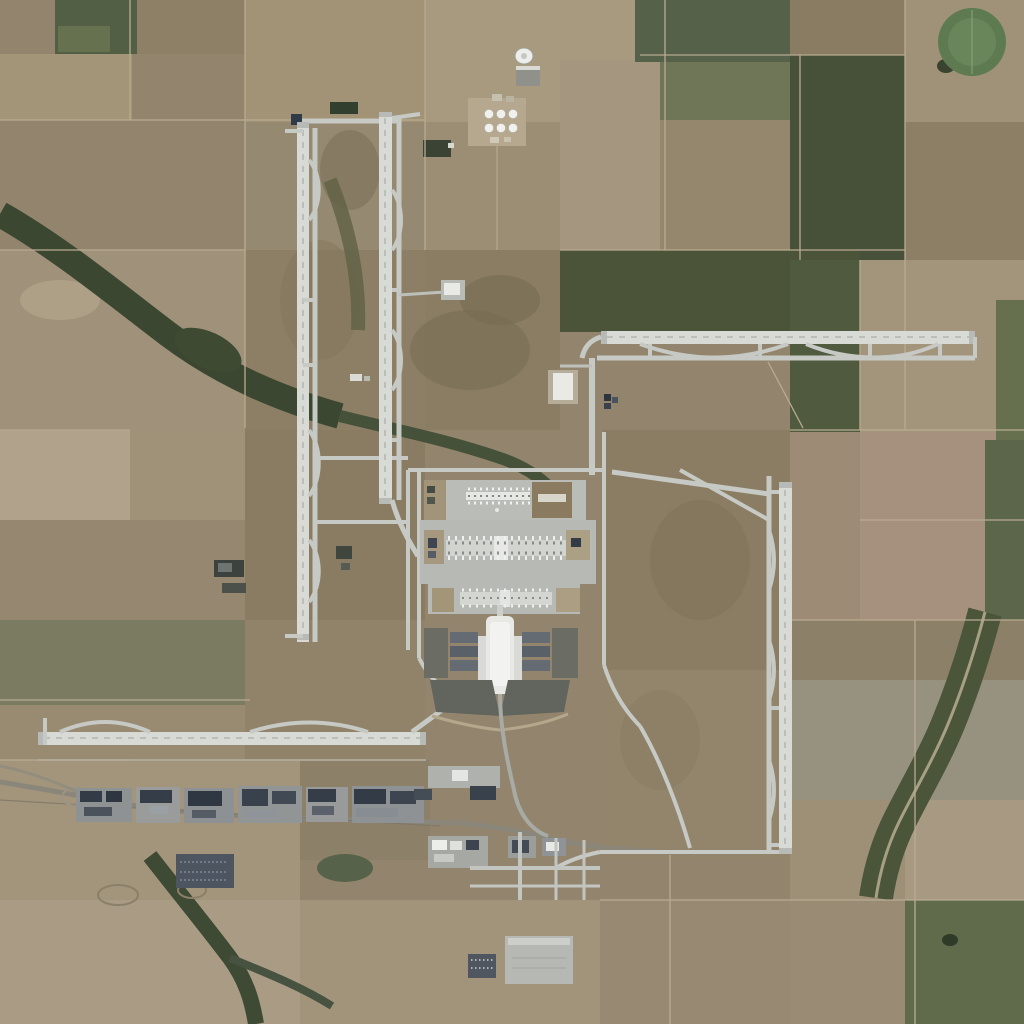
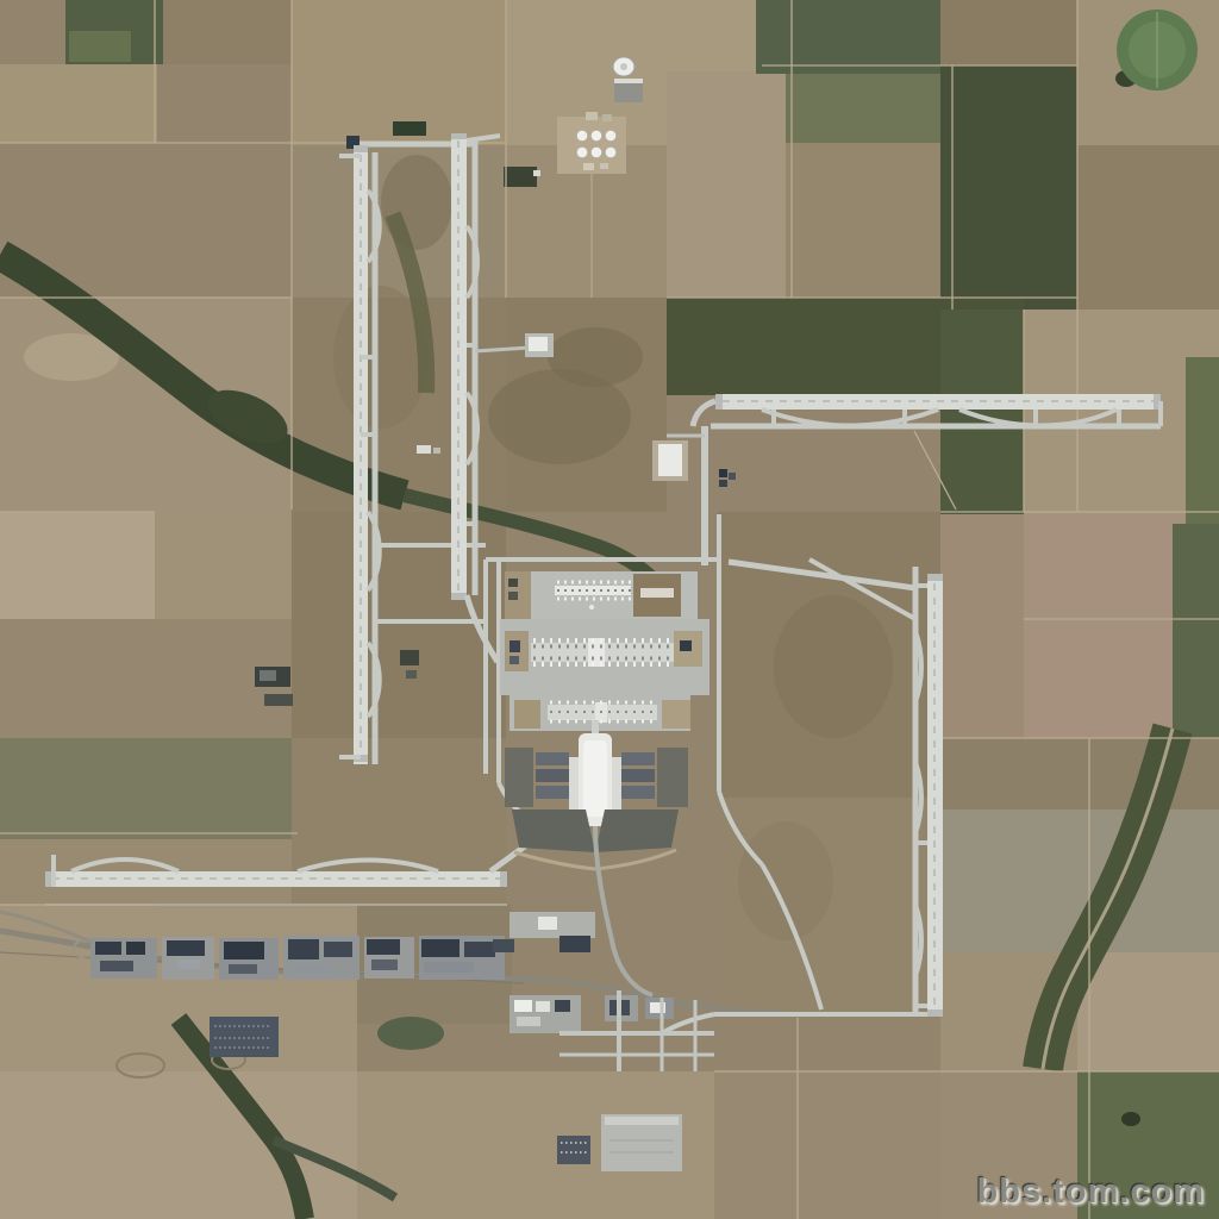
+ bbs.tom.com
